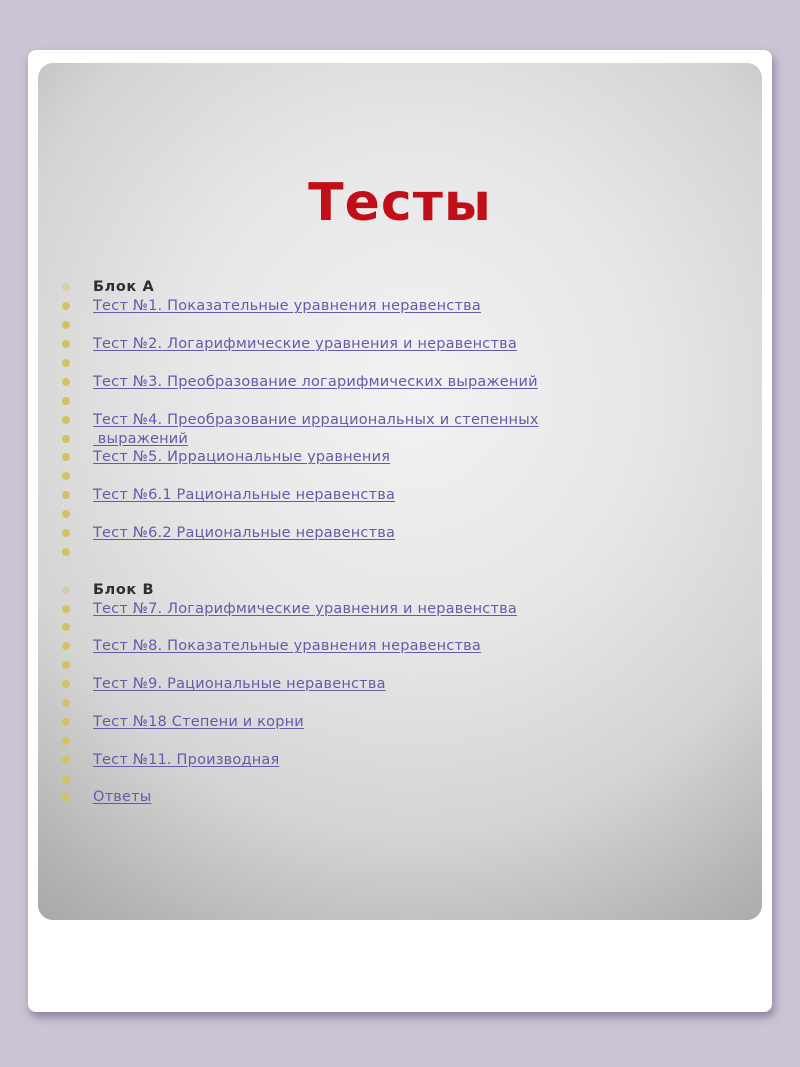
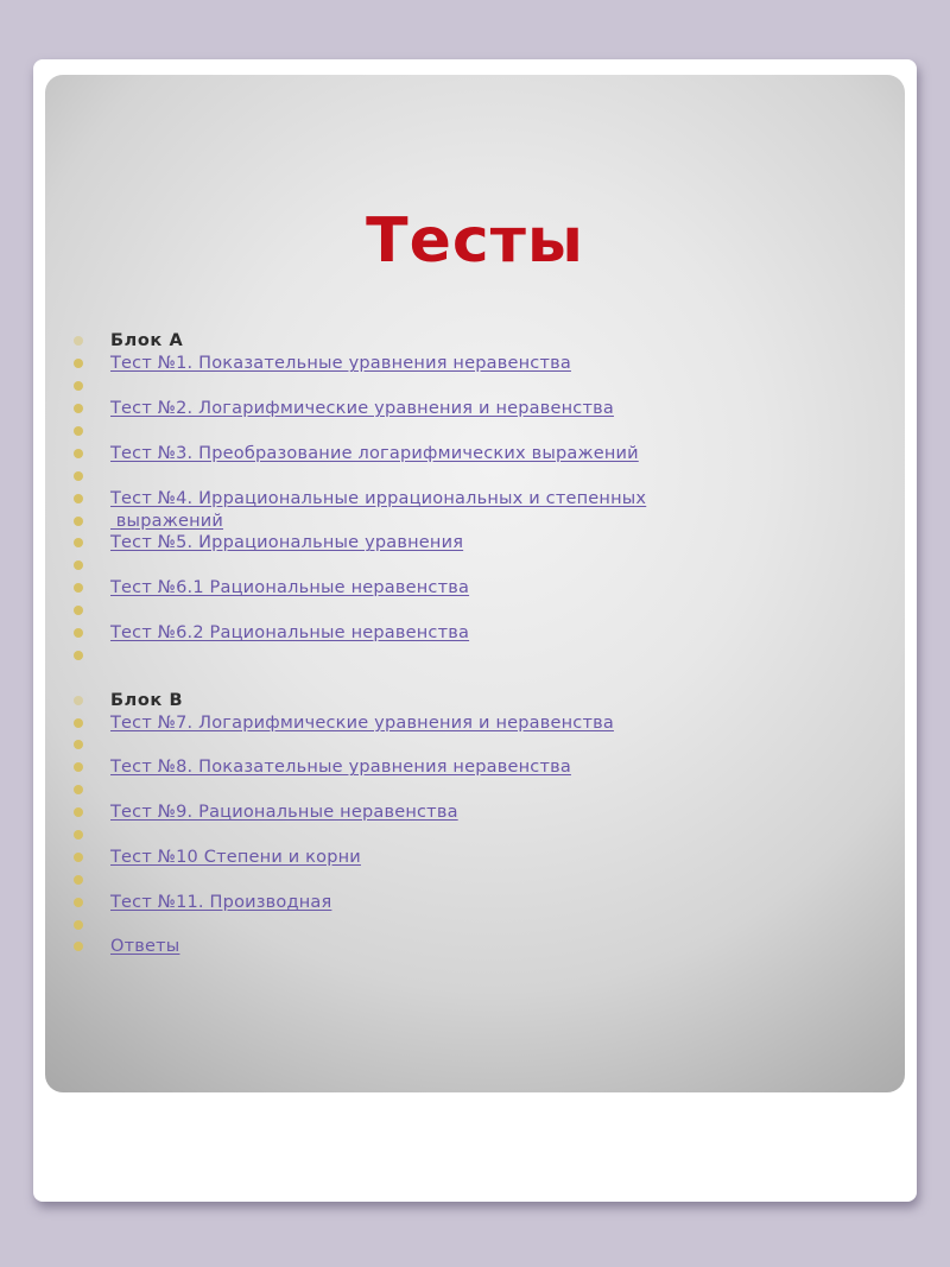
  Тесты
  Блок А
  Тест №1. Показательные уравнения неравенства
  Тест №2. Логарифмические уравнения и неравенства
  Тест №3. Преобразование логарифмических выражений
- Тест №4. Преобразование иррациональных и степенных
+ Тест №4. Иррациональные иррациональных и степенных
  выражений
  Тест №5. Иррациональные уравнения
  Тест №6.1 Рациональные неравенства
  Тест №6.2 Рациональные неравенства
  Блок В
  Тест №7. Логарифмические уравнения и неравенства
  Тест №8. Показательные уравнения неравенства
  Тест №9. Рациональные неравенства
- Тест №18 Степени и корни
+ Тест №10 Степени и корни
  Тест №11. Производная
  Ответы
